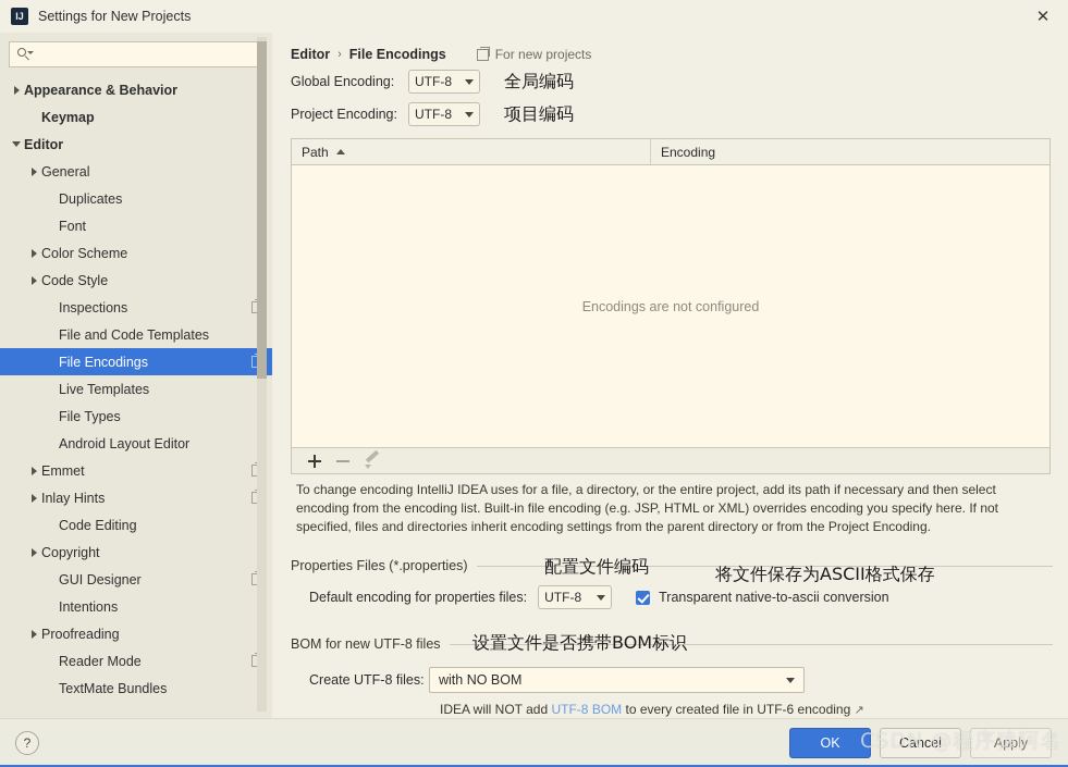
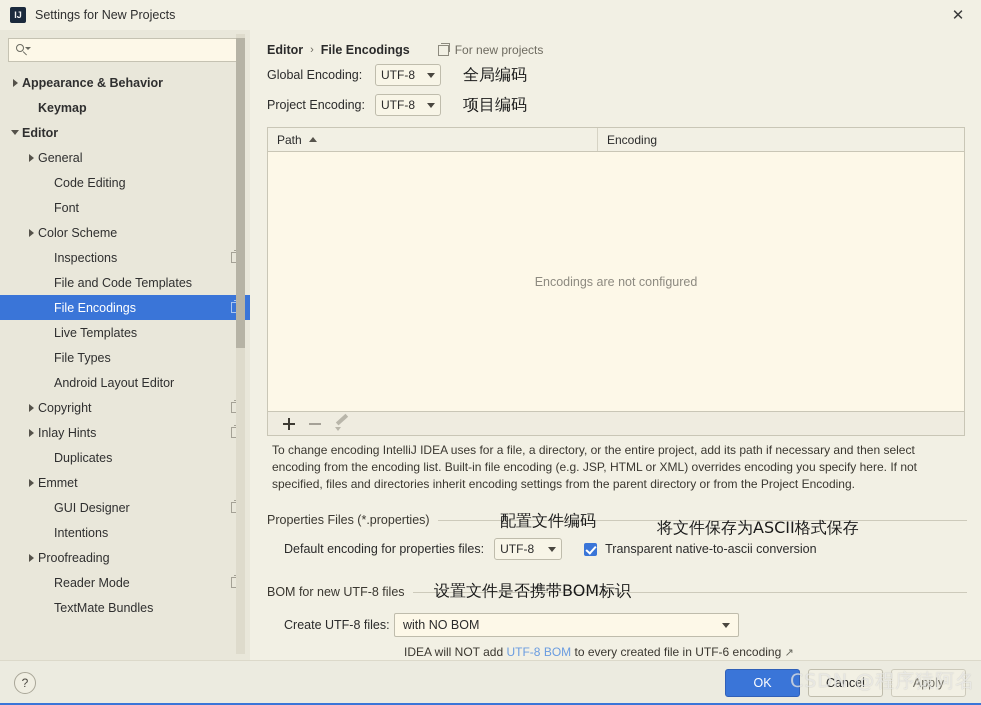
  Settings for New Projects
  ✕
  Appearance & Behavior
  Keymap
  Editor
  General
- Duplicates
+ Code Editing
  Font
  Color Scheme
- Code Style
  Inspections
  File and Code Templates
  File Encodings
  Live Templates
  File Types
  Android Layout Editor
- Emmet
+ Copyright
  Inlay Hints
- Code Editing
+ Duplicates
- Copyright
+ Emmet
  GUI Designer
  Intentions
  Proofreading
  Reader Mode
  TextMate Bundles
  Editor
  ›
  File Encodings
  For new projects
  Global Encoding:
  UTF-8
  全局编码
  Project Encoding:
  UTF-8
  项目编码
  Path
  Encoding
  Encodings are not configured
  To change encoding IntelliJ IDEA uses for a file, a directory, or the entire project, add its path if necessary and then select encoding from the encoding list. Built-in file encoding (e.g. JSP, HTML or XML) overrides encoding you specify here. If not specified, files and directories inherit encoding settings from the parent directory or from the Project Encoding.
  Properties Files (*.properties)
  配置文件编码
  将文件保存为ASCII格式保存
  Default encoding for properties files:
  UTF-8
  Transparent native-to-ascii conversion
  BOM for new UTF-8 files
  设置文件是否携带BOM标识
  Create UTF-8 files:
  with NO BOM
  IDEA will NOT add UTF-8 BOM to every created file in UTF-6 encoding ↗
  ?
  OK
  Cancel
  Apply
  CSDN @程序猿阿名
